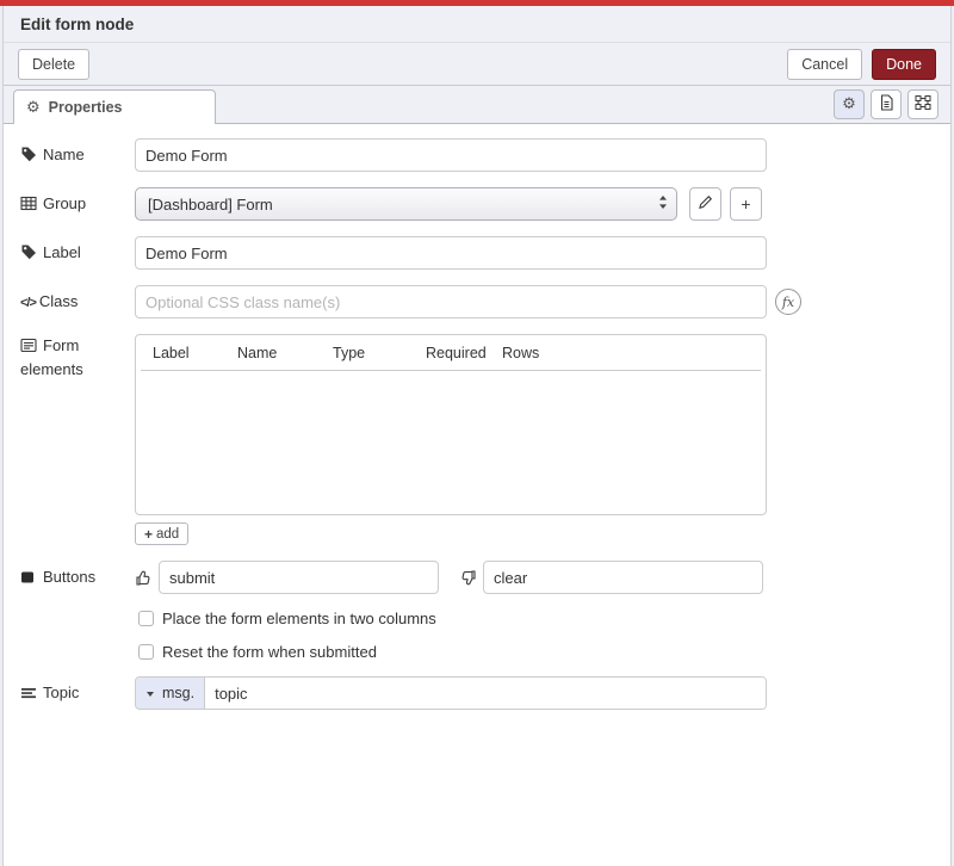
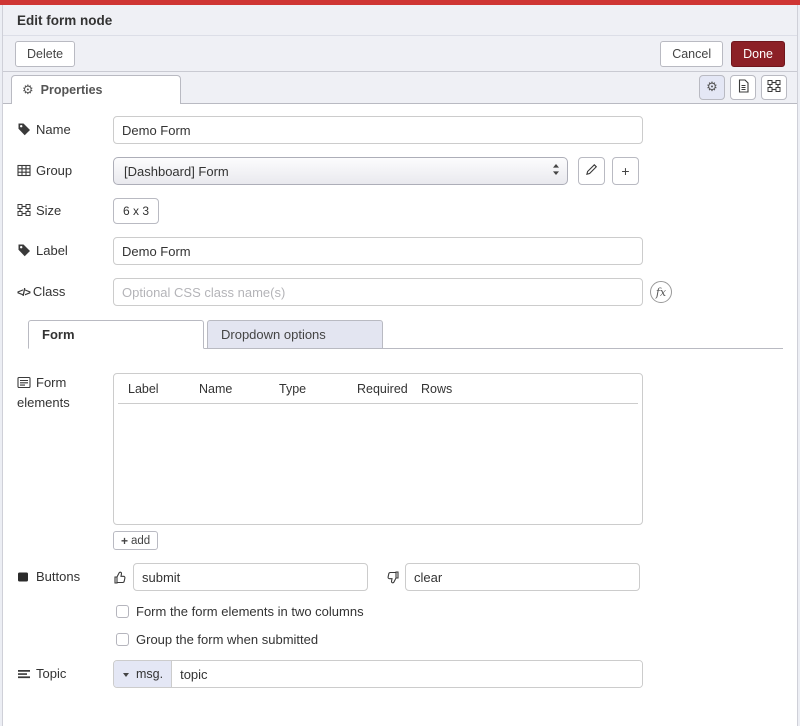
  Edit form node
  Delete
  Cancel
  Done
  ⚙
  Properties
  ⚙
  Name
  Demo Form
  Group
  [Dashboard] Form
  +
+ Size
+ 6 x 3
  Label
  Demo Form
  </> Class
  Optional CSS class name(s)
  fx
+ Form
+ Dropdown options
  Form elements
  Label
  Name
  Type
  Required
  Rows
  +
  add
  Buttons
  submit
  clear
- Place the form elements in two columns
+ Form the form elements in two columns
- Reset the form when submitted
+ Group the form when submitted
  Topic
  msg.
  topic
